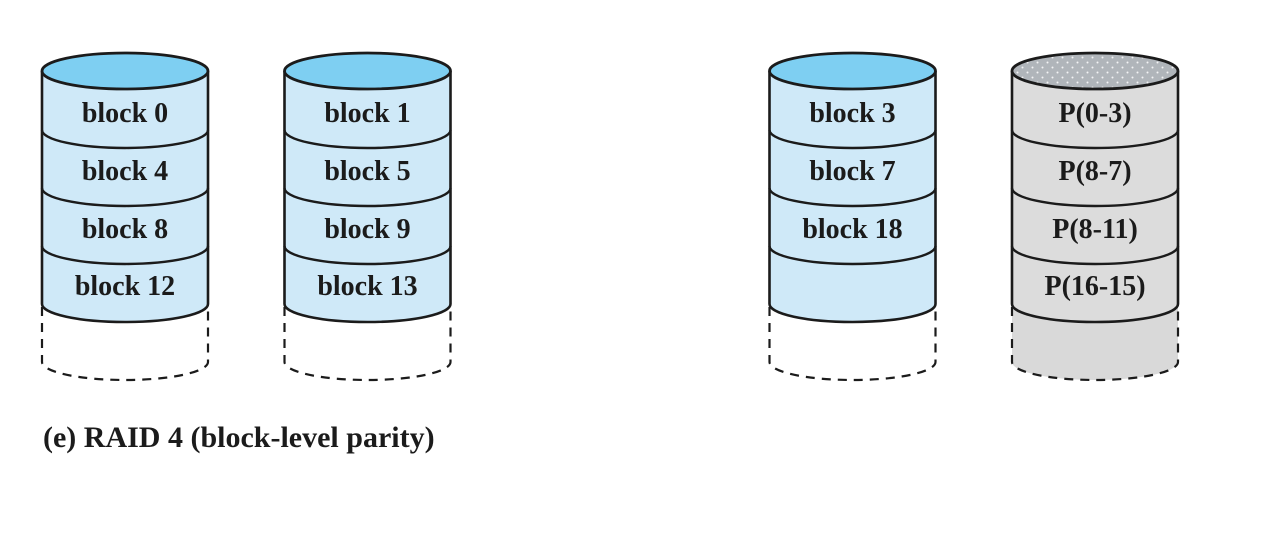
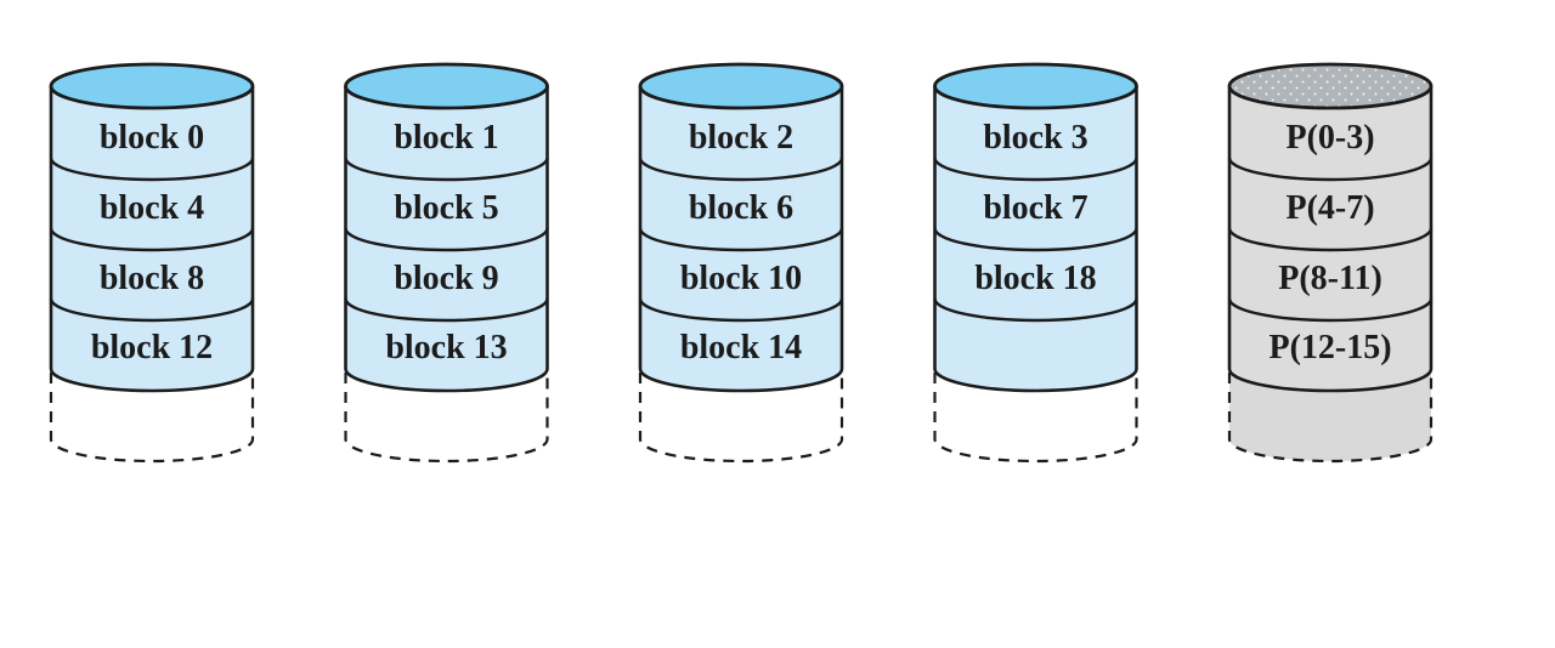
  block 0
  block 4
  block 8
  block 12
  block 1
  block 5
  block 9
  block 13
+ block 2
+ block 6
+ block 10
+ block 14
  block 3
  block 7
  block 18
  P(0-3)
- P(8-7)
+ P(4-7)
  P(8-11)
- P(16-15)
+ P(12-15)
- (e) RAID 4 (block-level parity)
